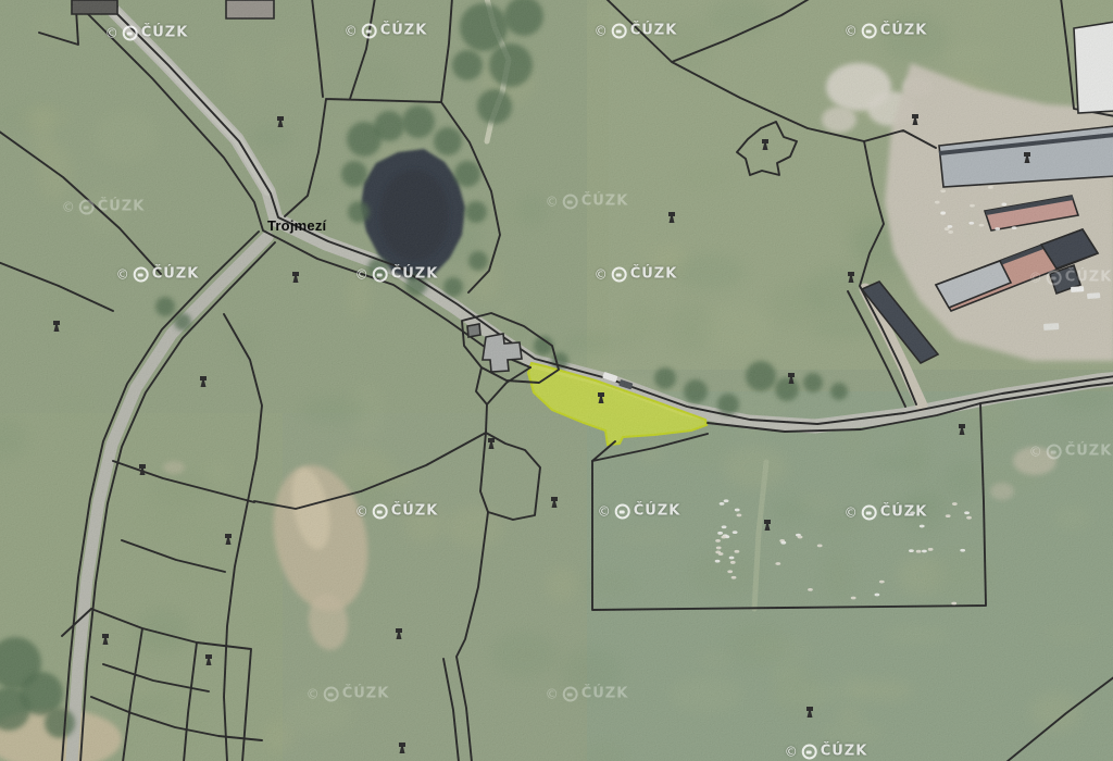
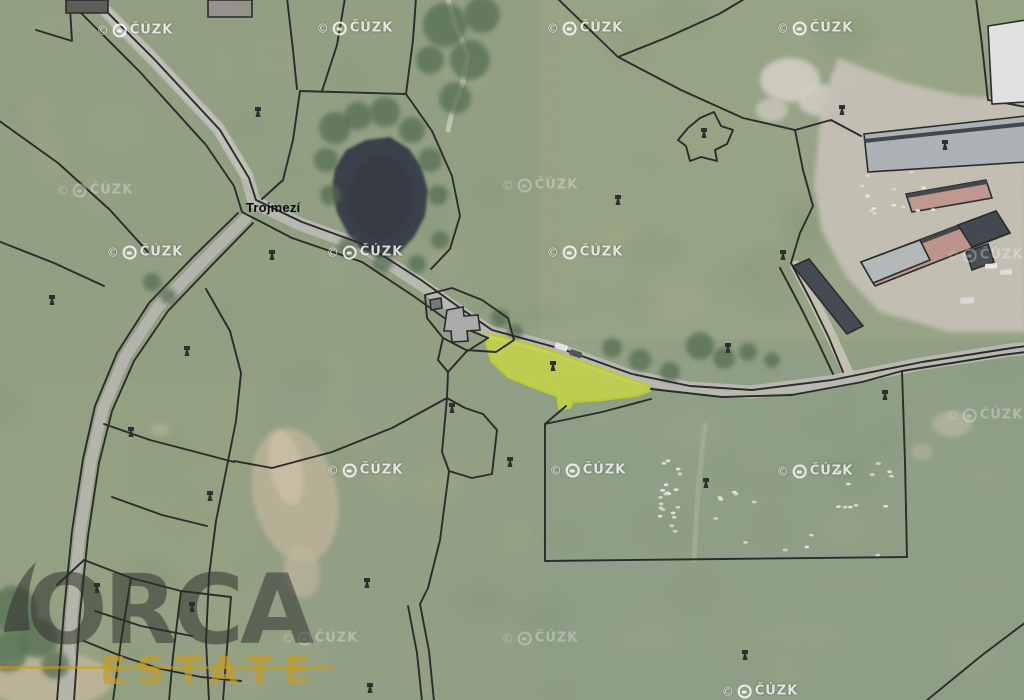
  Trojmezí
  ©
  ČÚZK
  ©
  ČÚZK
  ©
  ČÚZK
  ©
  ČÚZK
  ©
  ČÚZK
  ©
  ČÚZK
  ©
  ČÚZK
  ©
  ČÚZK
  ©
  ČÚZK
  ©
  ČÚZK
  ©
  ČÚZK
  ©
  ČÚZK
  ©
  ČÚZK
  ©
  ČÚZK
  ©
  ČÚZK
  ©
  ČÚZK
  ©
  ČÚZK
+ ORCA
+ ESTATE
